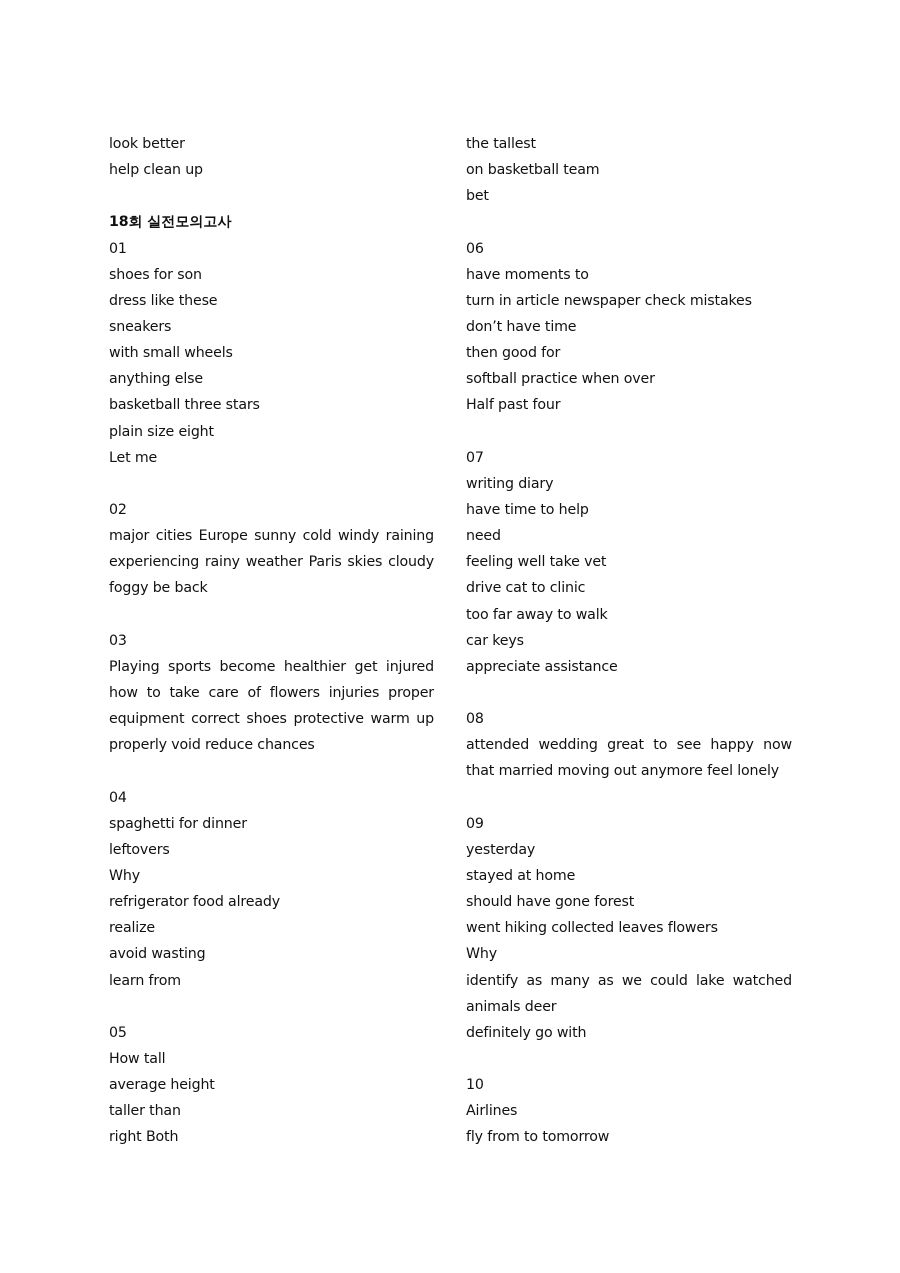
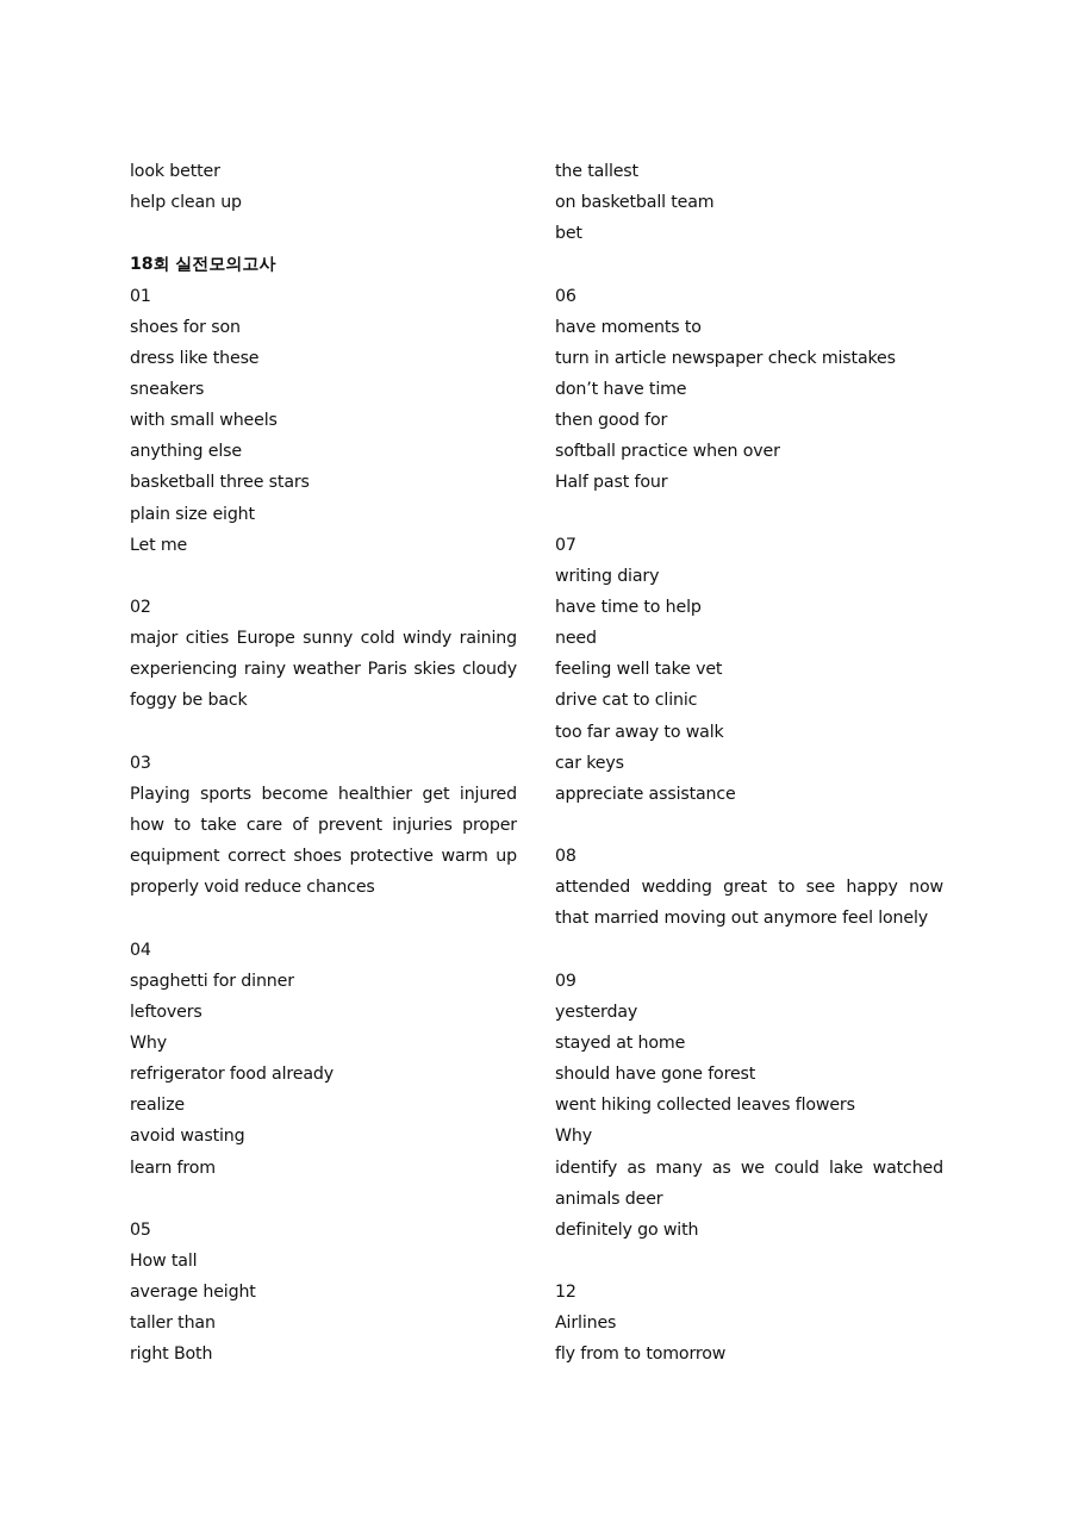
  look better
  help clean up
  18회 실전모의고사
  01
  shoes for son
  dress like these
  sneakers
  with small wheels
  anything else
  basketball three stars
  plain size eight
  Let me
  02
  major cities Europe sunny cold windy raining experiencing rainy weather Paris skies cloudy foggy be back
  03
- Playing sports become healthier get injured how to take care of flowers injuries proper equipment correct shoes protective warm up properly void reduce chances
+ Playing sports become healthier get injured how to take care of prevent injuries proper equipment correct shoes protective warm up properly void reduce chances
  04
  spaghetti for dinner
  leftovers
  Why
  refrigerator food already
  realize
  avoid wasting
  learn from
  05
  How tall
  average height
  taller than
  right Both
  the tallest
  on basketball team
  bet
  06
  have moments to
  turn in article newspaper check mistakes
  don’t have time
  then good for
  softball practice when over
  Half past four
  07
  writing diary
  have time to help
  need
  feeling well take vet
  drive cat to clinic
  too far away to walk
  car keys
  appreciate assistance
  08
  attended wedding great to see happy now that married moving out anymore feel lonely
  09
  yesterday
  stayed at home
  should have gone forest
  went hiking collected leaves flowers
  Why
  identify as many as we could lake watched animals deer
  definitely go with
- 10
+ 12
  Airlines
  fly from to tomorrow
